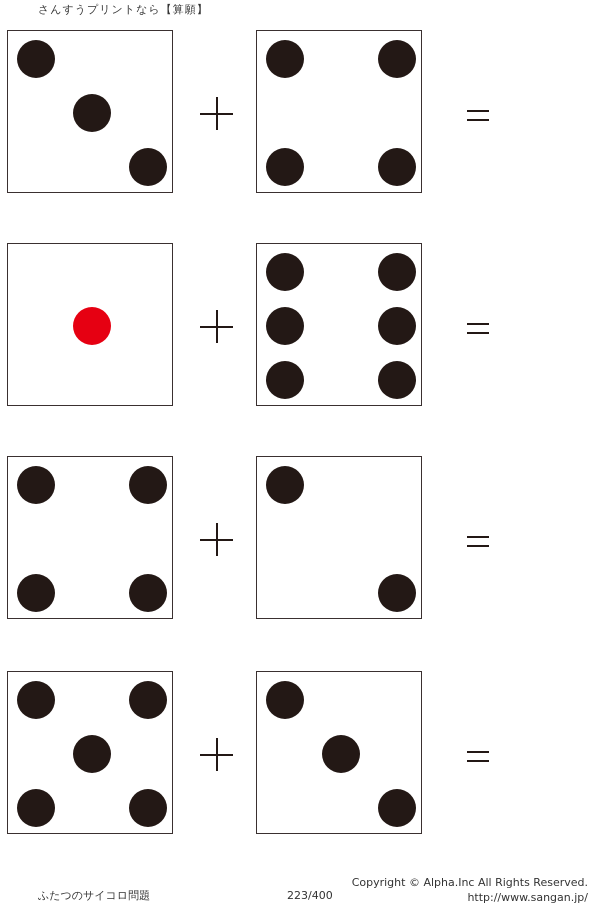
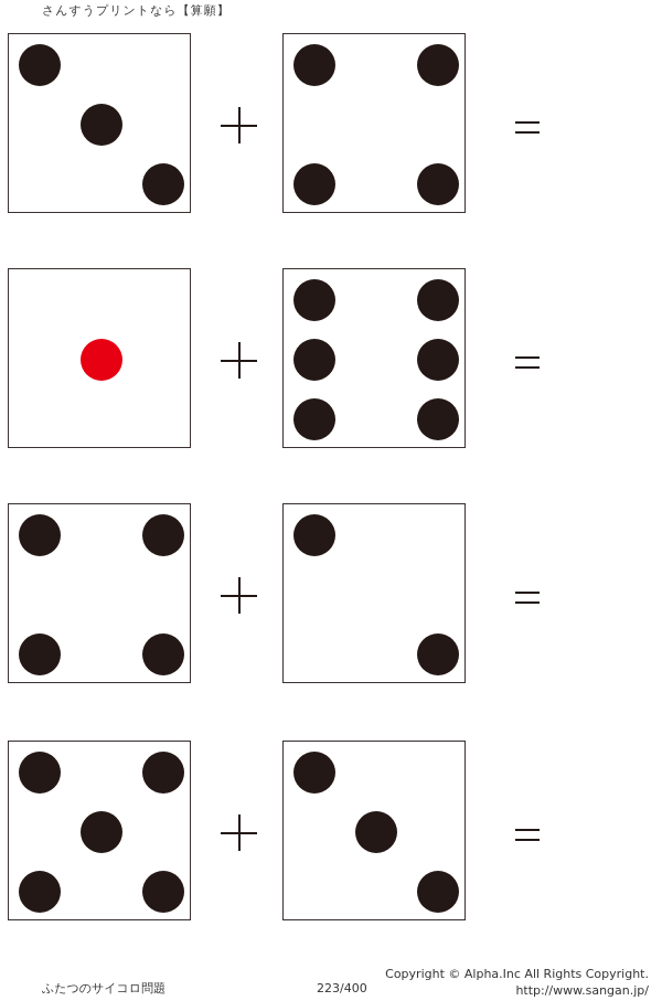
  さんすうプリントなら【算願】
  ふたつのサイコロ問題
  223/400
- Copyright © Alpha.Inc All Rights Reserved.
+ Copyright © Alpha.Inc All Rights Copyright.
  http://www.sangan.jp/
